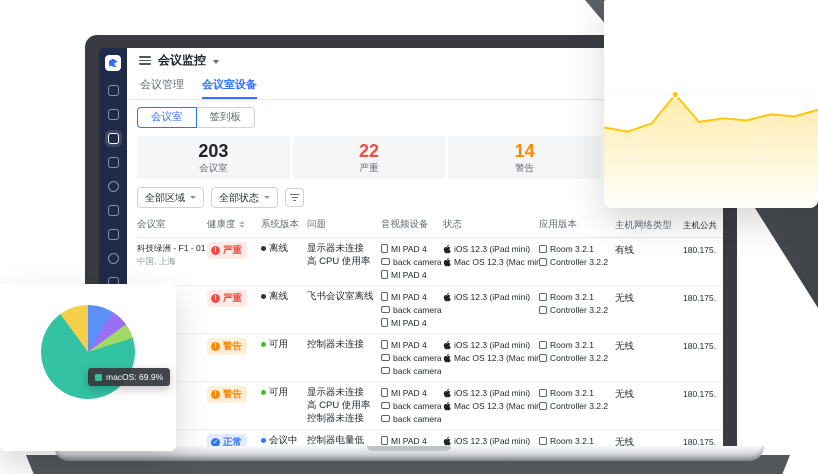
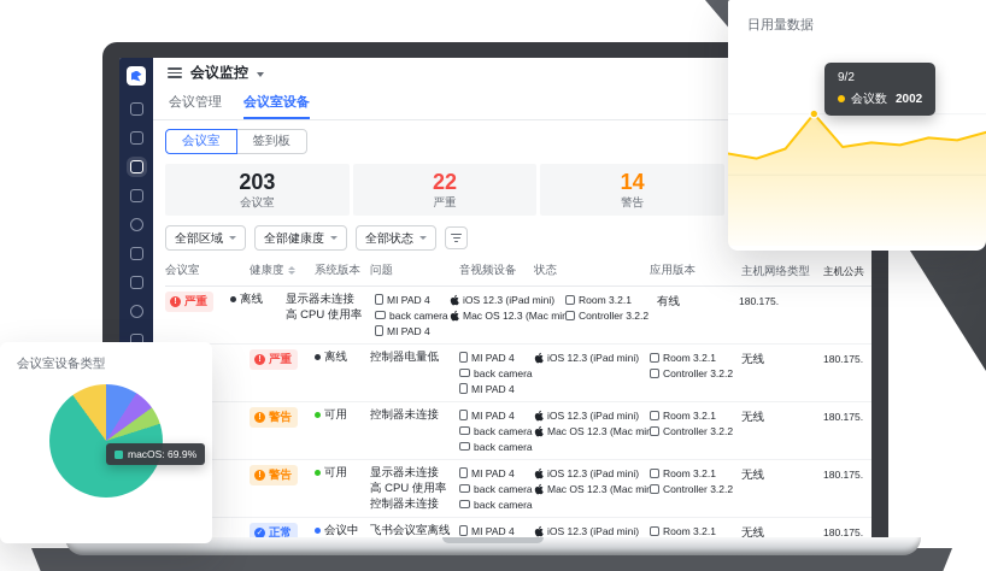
  会议监控
  会议管理
  会议室设备
  会议室
  签到板
  203
  会议室
  22
  严重
  14
  警告
  全部区域
+ 全部健康度
  全部状态
  会议室
  健康度
  系统版本
  问题
  音视频设备
  状态
  应用版本
  主机网络类型
  主机公共
- 科技绿洲 - F1 - 01
- 中国, 上海
  严重
  离线
  显示器未连接
  高 CPU 使用率
  MI PAD 4
  back camera
  MI PAD 4
  iOS 12.3 (iPad mini)
  Mac OS 12.3 (Mac min
  Room 3.2.1
  Controller 3.2.2
  有线
  180.175.
  严重
  离线
- 飞书会议室离线
+ 控制器电量低
  MI PAD 4
  back camera
  MI PAD 4
  iOS 12.3 (iPad mini)
  Room 3.2.1
  Controller 3.2.2
  无线
  180.175.
  警告
  可用
  控制器未连接
  MI PAD 4
  back camera
  back camera
  iOS 12.3 (iPad mini)
  Mac OS 12.3 (Mac min
  Room 3.2.1
  Controller 3.2.2
  无线
  180.175.
  警告
  可用
  显示器未连接
  高 CPU 使用率
  控制器未连接
  MI PAD 4
  back camera
  back camera
  iOS 12.3 (iPad mini)
  Mac OS 12.3 (Mac min
  Room 3.2.1
  Controller 3.2.2
  无线
  180.175.
  正常
  会议中
- 控制器电量低
+ 飞书会议室离线
  MI PAD 4
  iOS 12.3 (iPad mini)
  Room 3.2.1
  无线
  180.175.
+ 日用量数据
+ 9/2
+ 会议数
+ 2002
+ 会议室设备类型
  macOS: 69.9%
